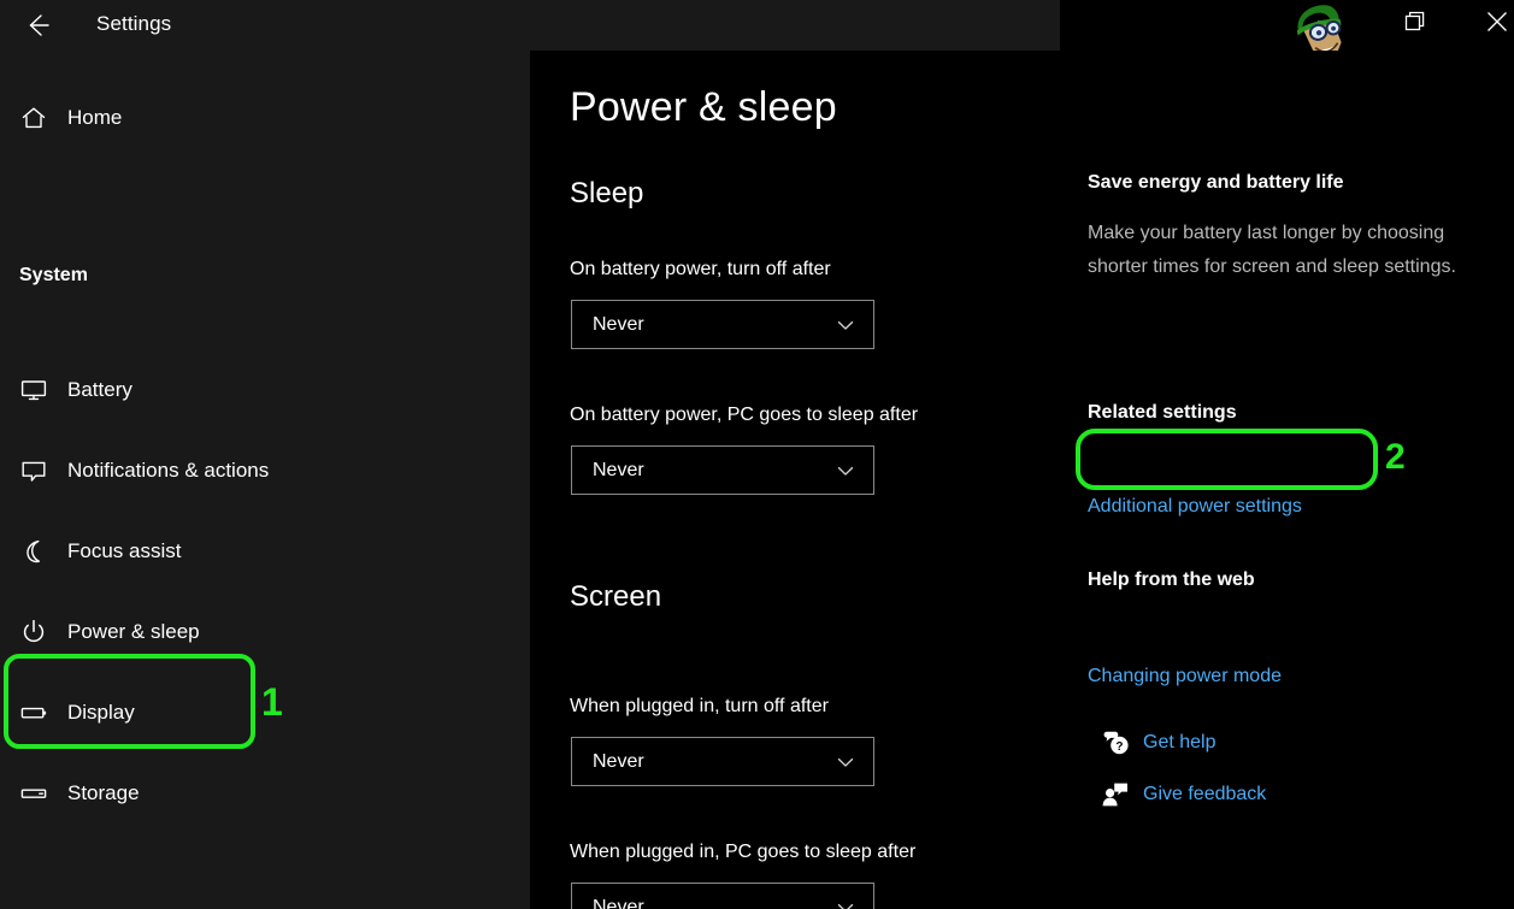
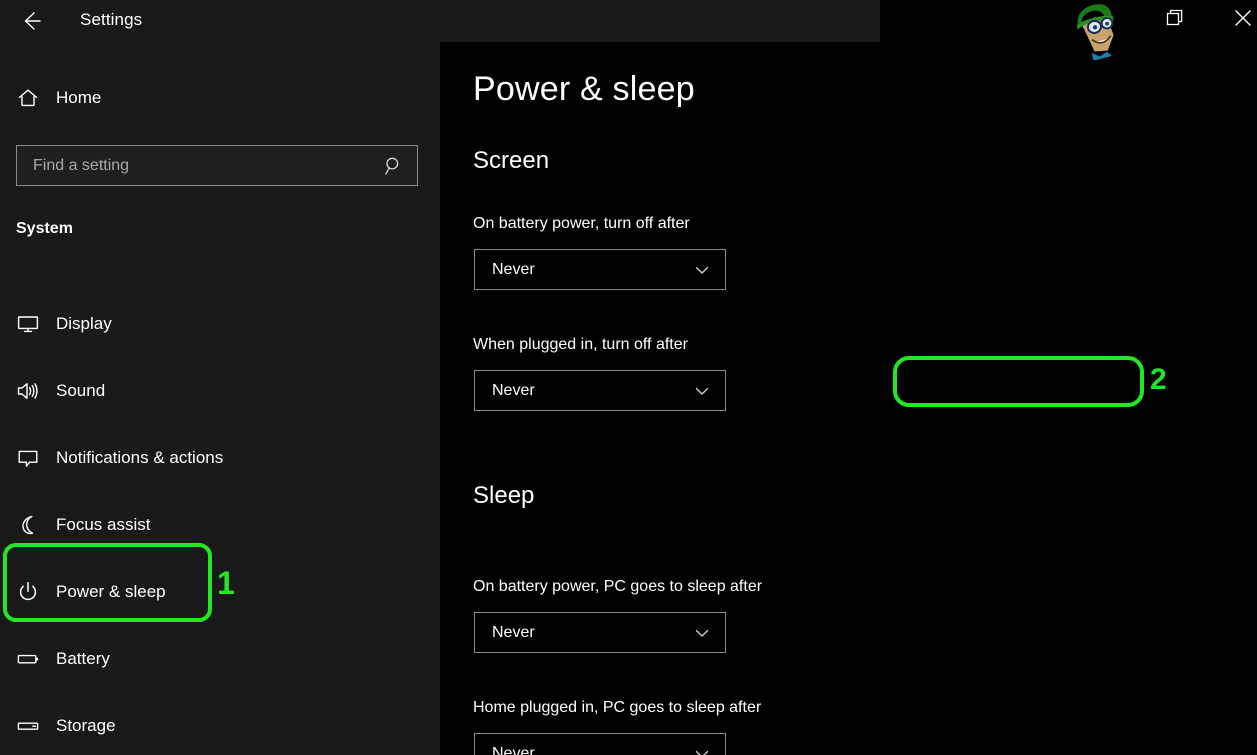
  Settings
  Home
+ Find a setting
  System
- Battery
+ Display
+ Sound
  Notifications & actions
  Focus assist
  Power & sleep
- Display
+ Battery
  Storage
  Power & sleep
- Sleep
+ Screen
  On battery power, turn off after
  Never
- On battery power, PC goes to sleep after
+ When plugged in, turn off after
  Never
- Screen
+ Sleep
- When plugged in, turn off after
+ On battery power, PC goes to sleep after
  Never
- When plugged in, PC goes to sleep after
+ Home plugged in, PC goes to sleep after
  Never
- Save energy and battery life
- Make your battery last longer by choosing shorter times for screen and sleep settings.
- Related settings
- Additional power settings
- Help from the web
- Changing power mode
- ?
- Get help
- Give feedback
  1
  2
